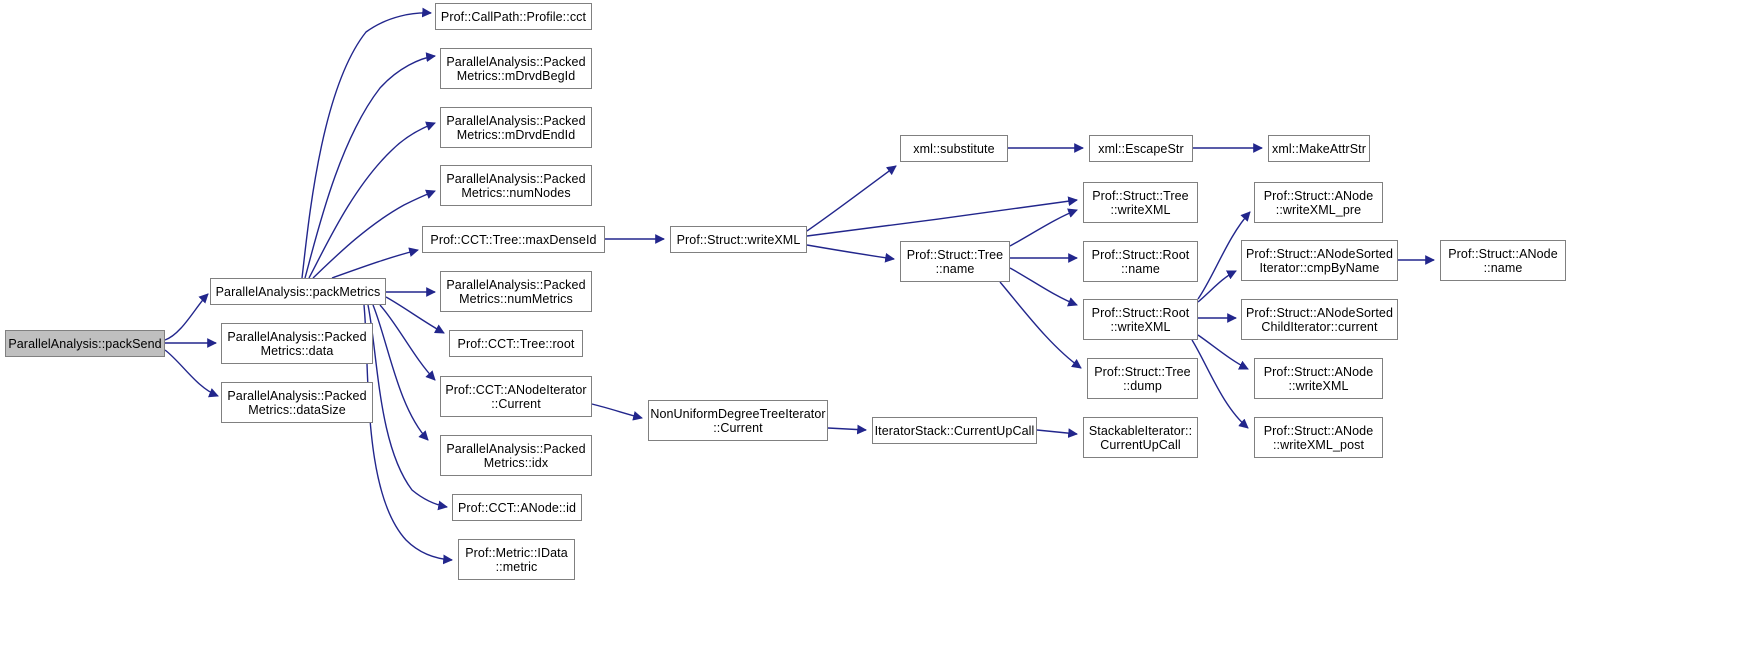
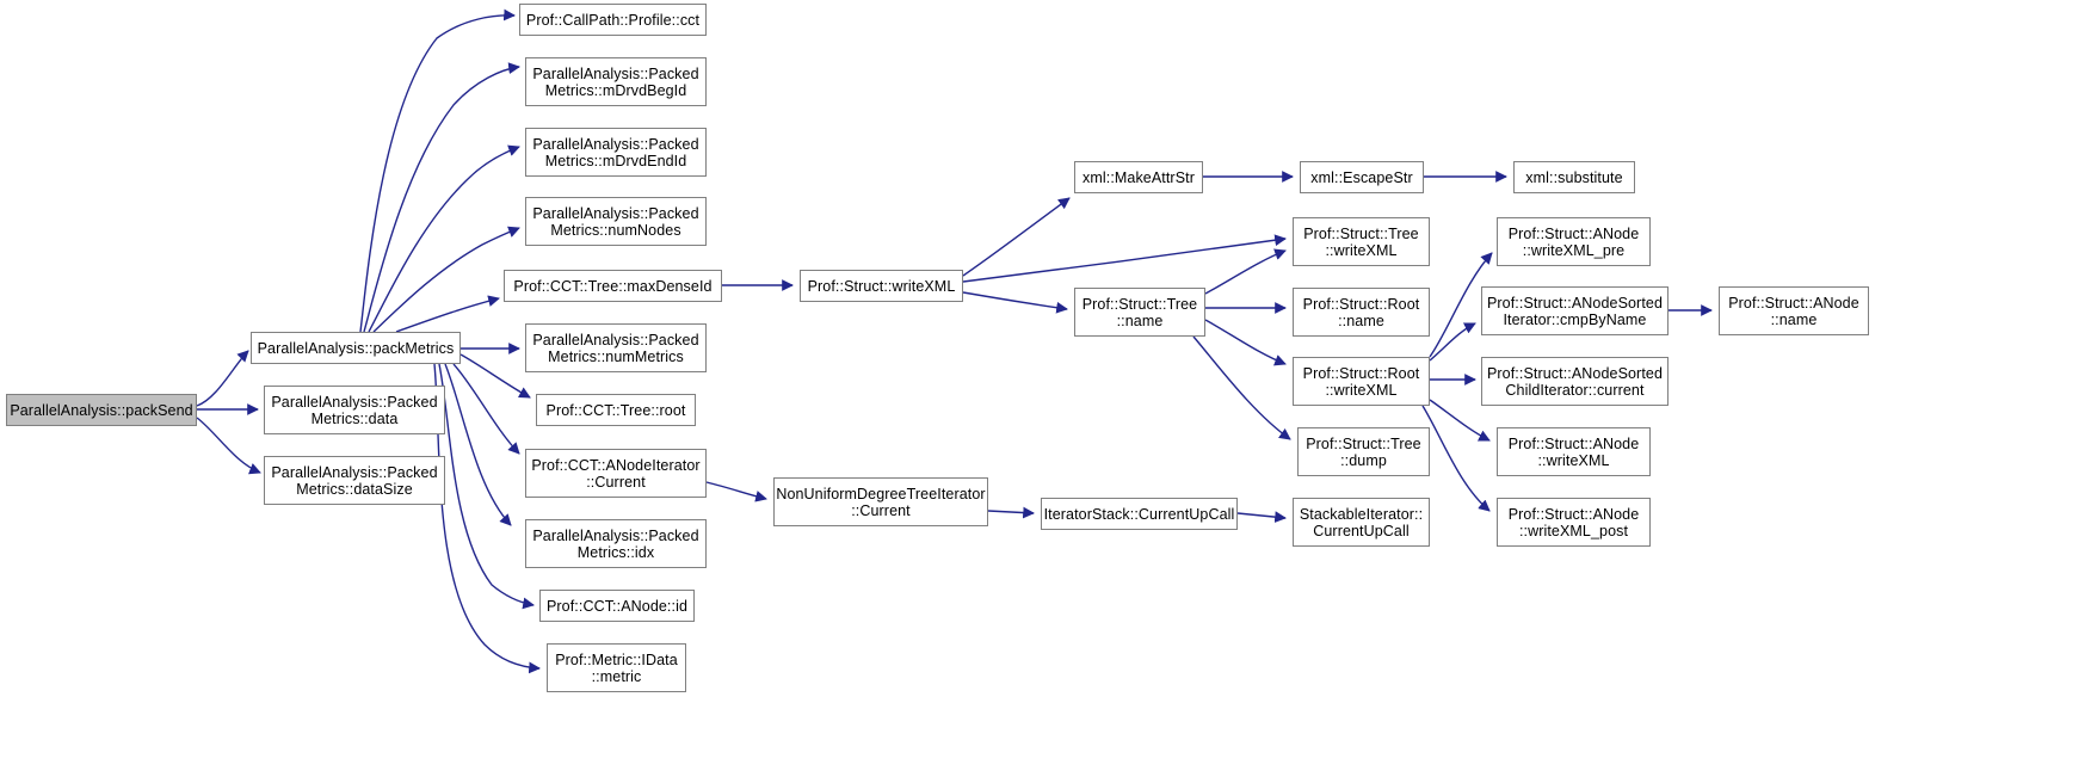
  ParallelAnalysis::packSend
  ParallelAnalysis::packMetrics
  ParallelAnalysis::Packed
  Metrics::data
  ParallelAnalysis::Packed
  Metrics::dataSize
  Prof::CallPath::Profile::cct
  ParallelAnalysis::Packed
  Metrics::mDrvdBegId
  ParallelAnalysis::Packed
  Metrics::mDrvdEndId
  ParallelAnalysis::Packed
  Metrics::numNodes
  Prof::CCT::Tree::maxDenseId
  ParallelAnalysis::Packed
  Metrics::numMetrics
  Prof::CCT::Tree::root
  Prof::CCT::ANodeIterator
  ::Current
  ParallelAnalysis::Packed
  Metrics::idx
  Prof::CCT::ANode::id
  Prof::Metric::IData
  ::metric
  Prof::Struct::writeXML
  NonUniformDegreeTreeIterator
  ::Current
  IteratorStack::CurrentUpCall
- xml::substitute
+ xml::MakeAttrStr
  Prof::Struct::Tree
  ::writeXML
  Prof::Struct::Tree
  ::name
  Prof::Struct::Root
  ::name
  Prof::Struct::Root
  ::writeXML
  Prof::Struct::Tree
  ::dump
  StackableIterator::
  CurrentUpCall
  xml::EscapeStr
- xml::MakeAttrStr
+ xml::substitute
  Prof::Struct::ANode
  ::writeXML_pre
  Prof::Struct::ANodeSorted
  Iterator::cmpByName
  Prof::Struct::ANodeSorted
  ChildIterator::current
  Prof::Struct::ANode
  ::writeXML
  Prof::Struct::ANode
  ::writeXML_post
  Prof::Struct::ANode
  ::name
